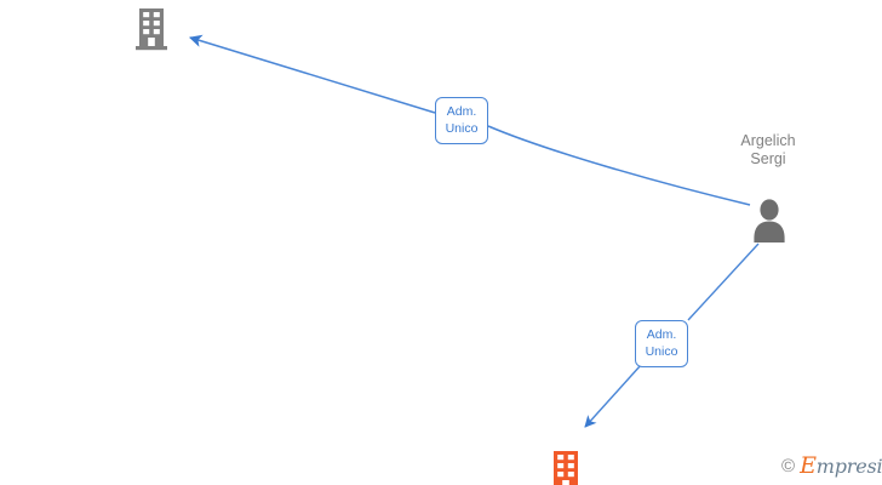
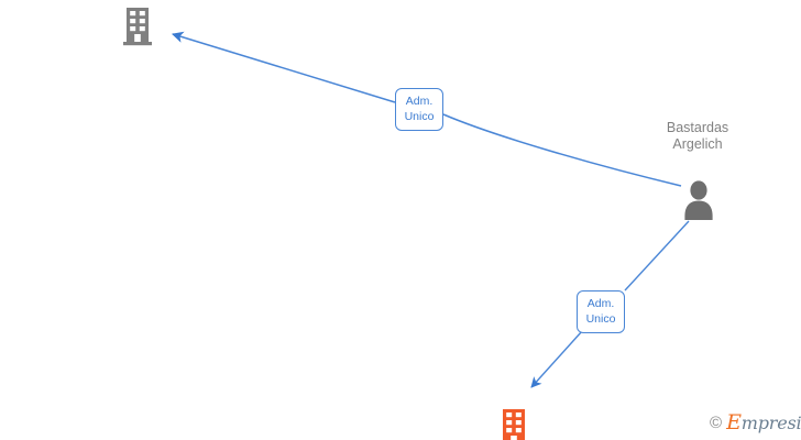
+ Bastardas
  Argelich
- Sergi
  Adm.
  Unico
  Adm.
  Unico
  ©
  Empresi
